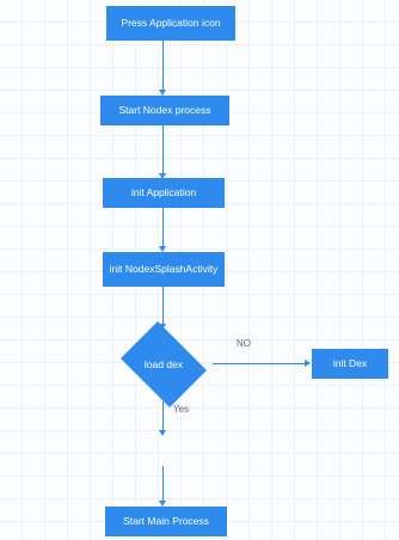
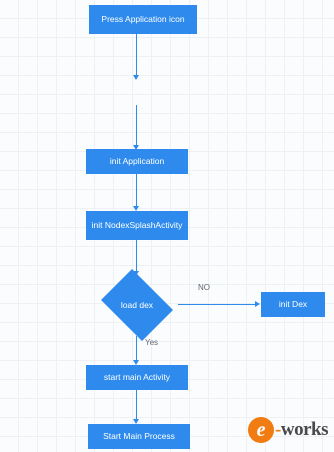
  Press Application icon
- Start Nodex process
  init Application
  init NodexSplashActivity
  load dex
  NO
  init Dex
  Yes
+ start main Activity
  Start Main Process
+ e
+ -works
